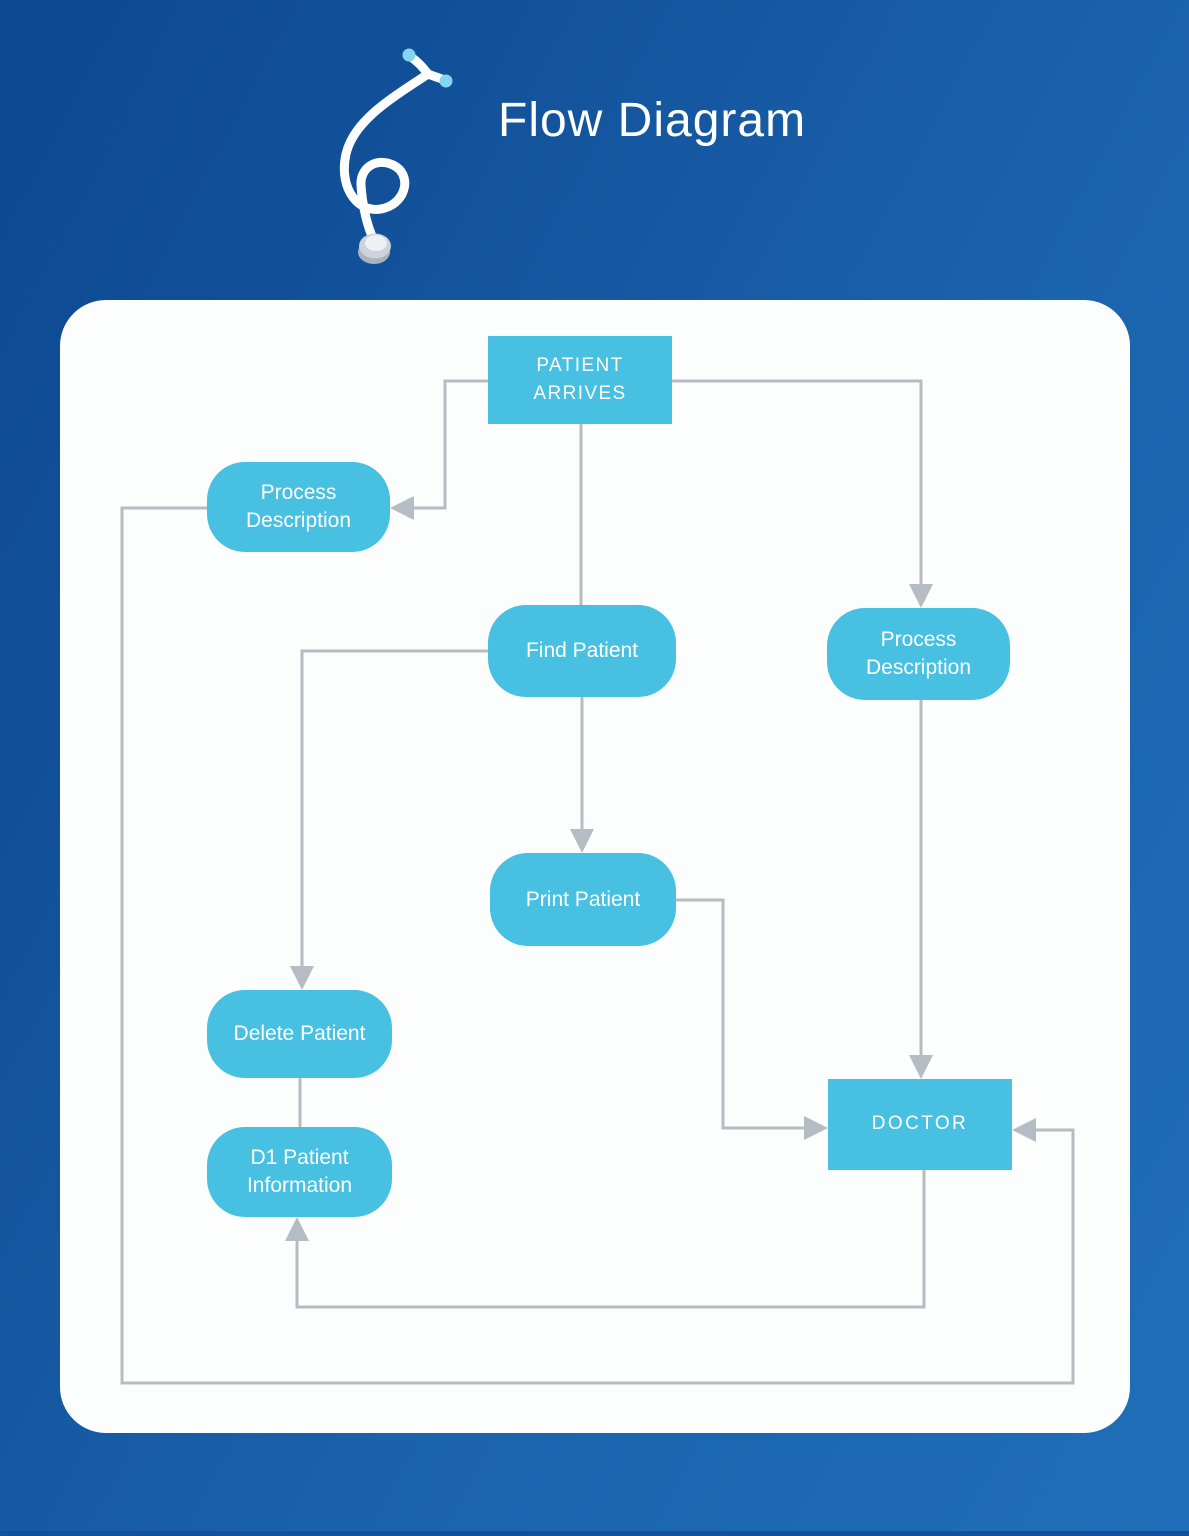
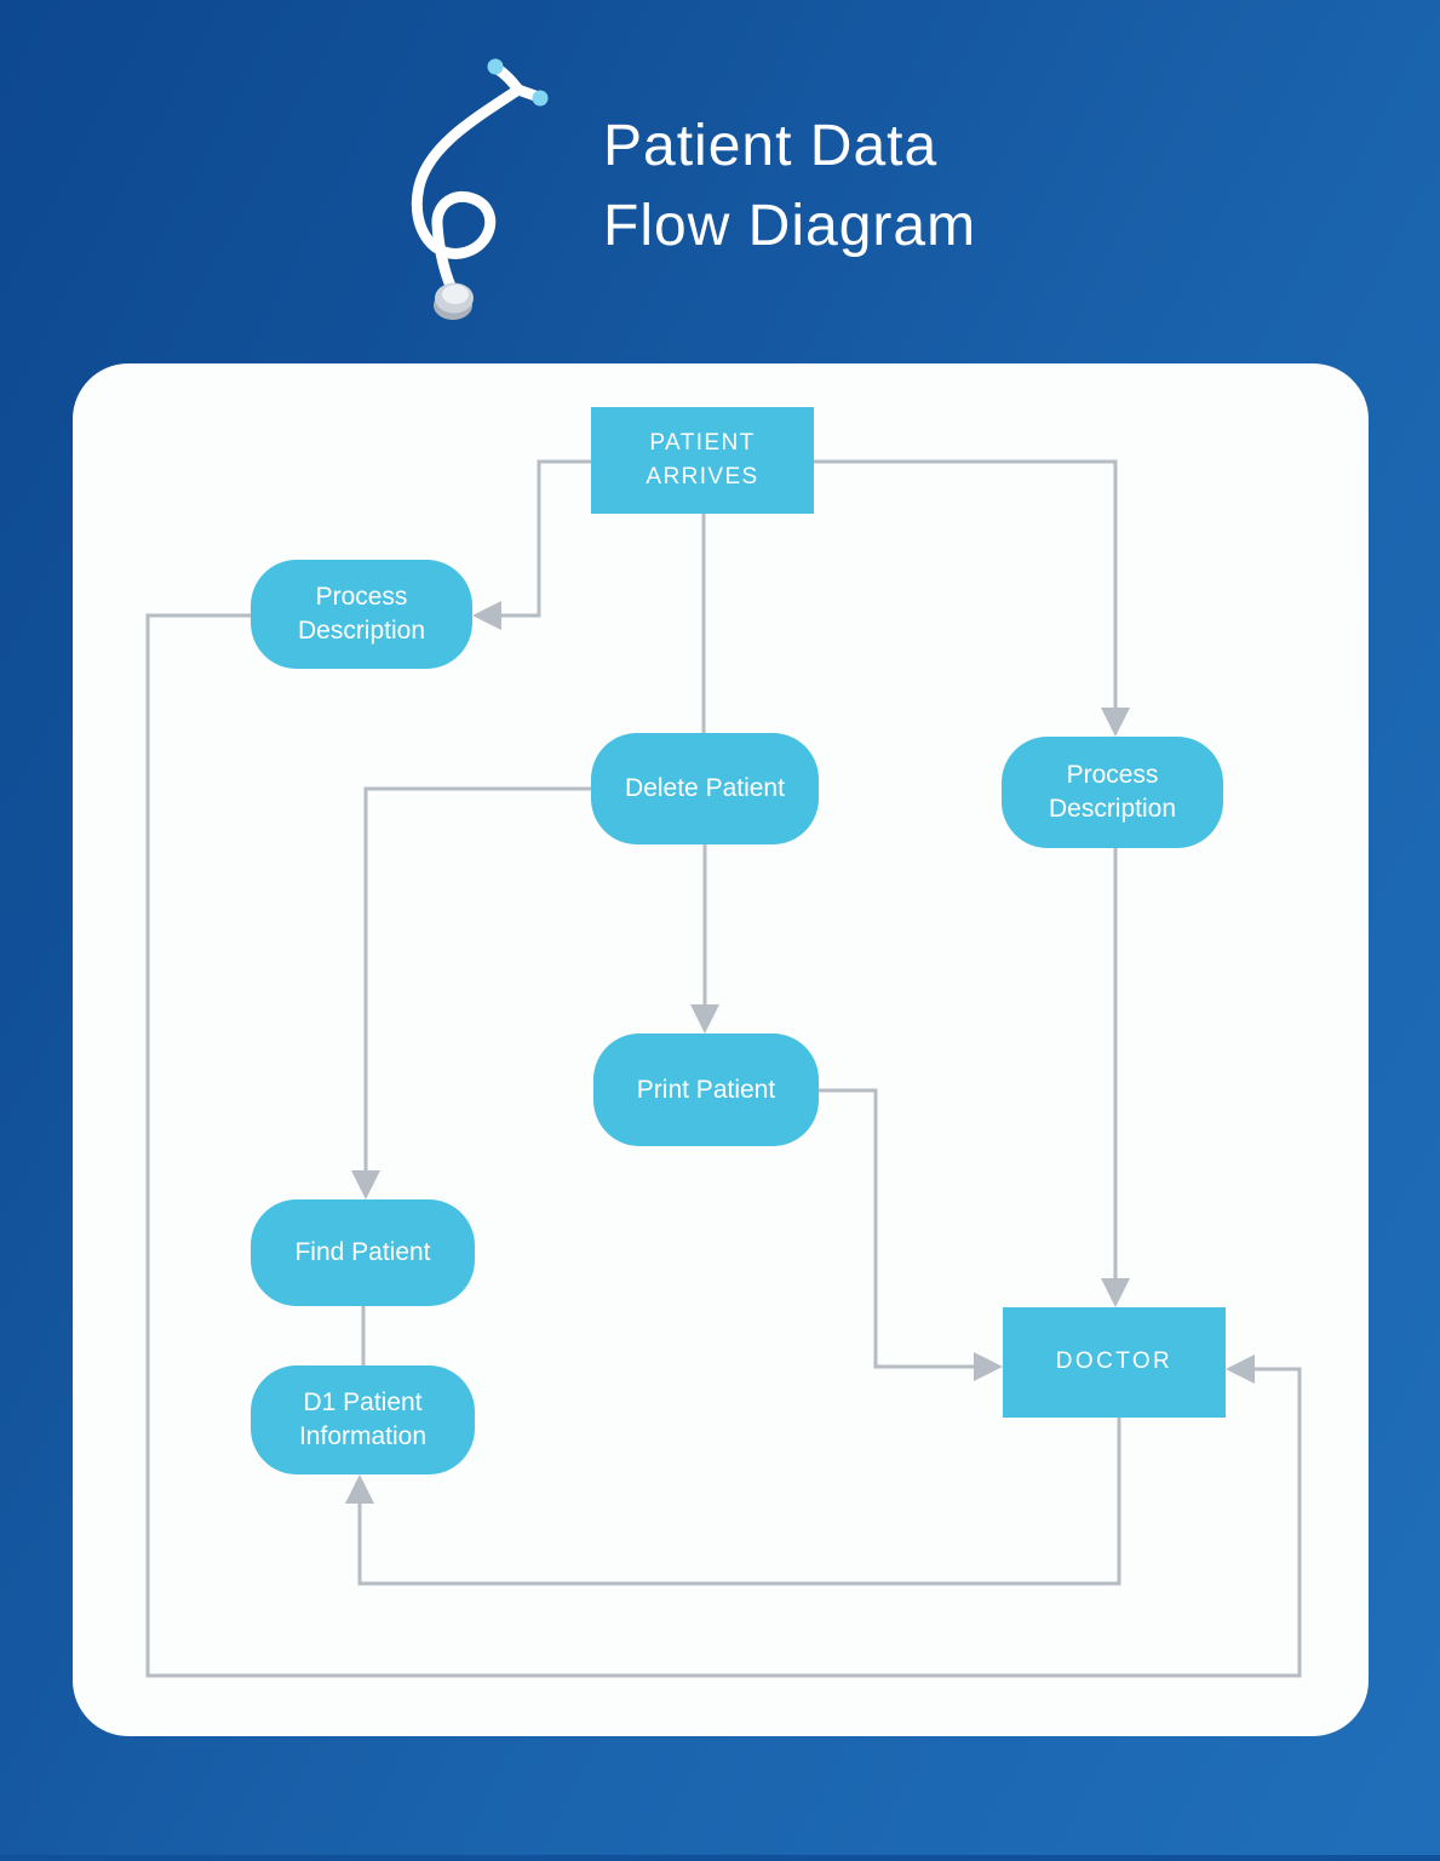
+ Patient Data
  Flow Diagram
  PATIENT ARRIVES
  Process Description
- Find Patient
+ Delete Patient
  Process Description
  Print Patient
- Delete Patient
+ Find Patient
  D1 Patient Information
  DOCTOR
